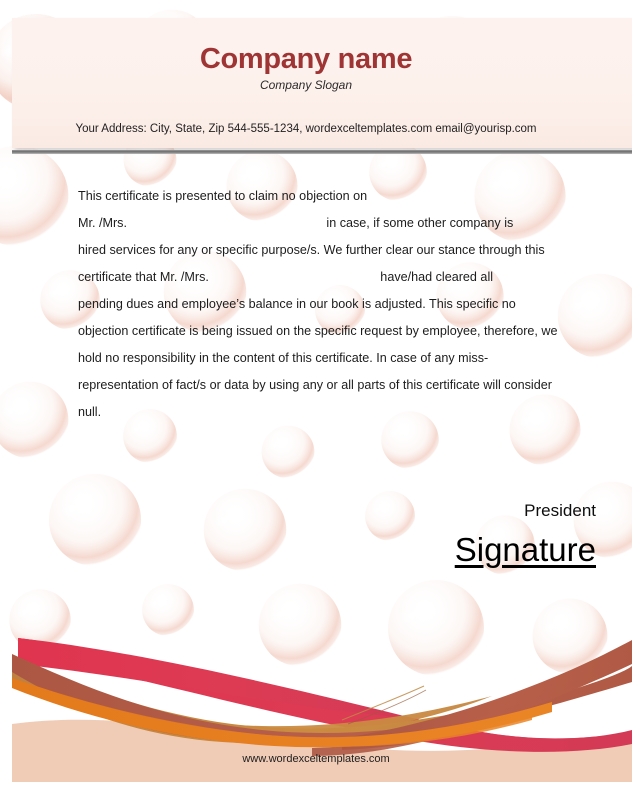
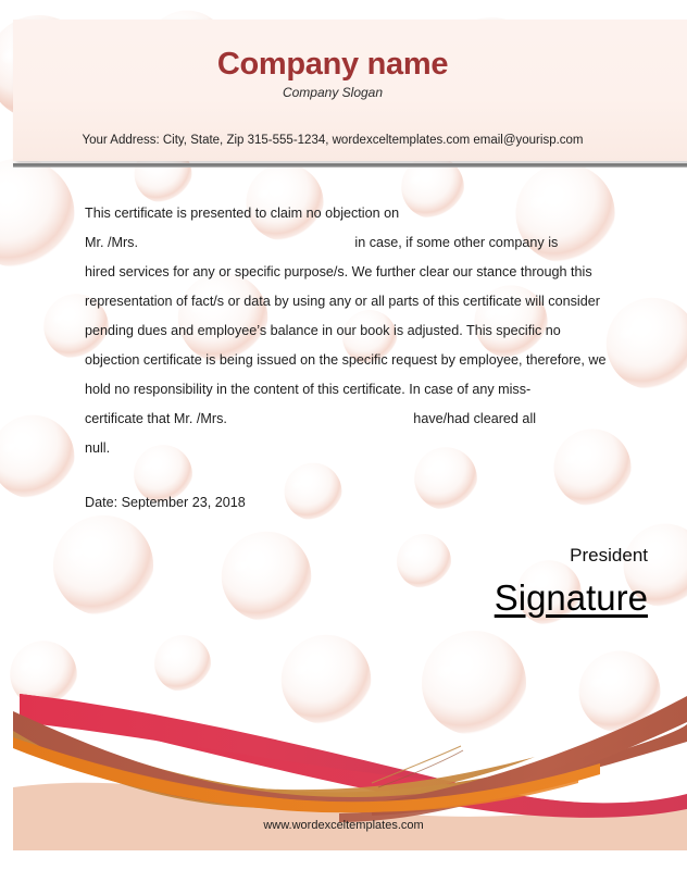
  Company name
  Company Slogan
- Your Address: City, State, Zip 544-555-1234, wordexceltemplates.com email@yourisp.com
+ Your Address: City, State, Zip 315-555-1234, wordexceltemplates.com email@yourisp.com
  This certificate is presented to claim no objection on
  Mr. /Mrs. in case, if some other company is
  hired services for any or specific purpose/s. We further clear our stance through this
- certificate that Mr. /Mrs. have/had cleared all
+ representation of fact/s or data by using any or all parts of this certificate will consider
  pending dues and employee’s balance in our book is adjusted. This specific no
  objection certificate is being issued on the specific request by employee, therefore, we
  hold no responsibility in the content of this certificate. In case of any miss-
- representation of fact/s or data by using any or all parts of this certificate will consider
+ certificate that Mr. /Mrs. have/had cleared all
  null.
+ Date: September 23, 2018
  President
  Signature
  www.wordexceltemplates.com
